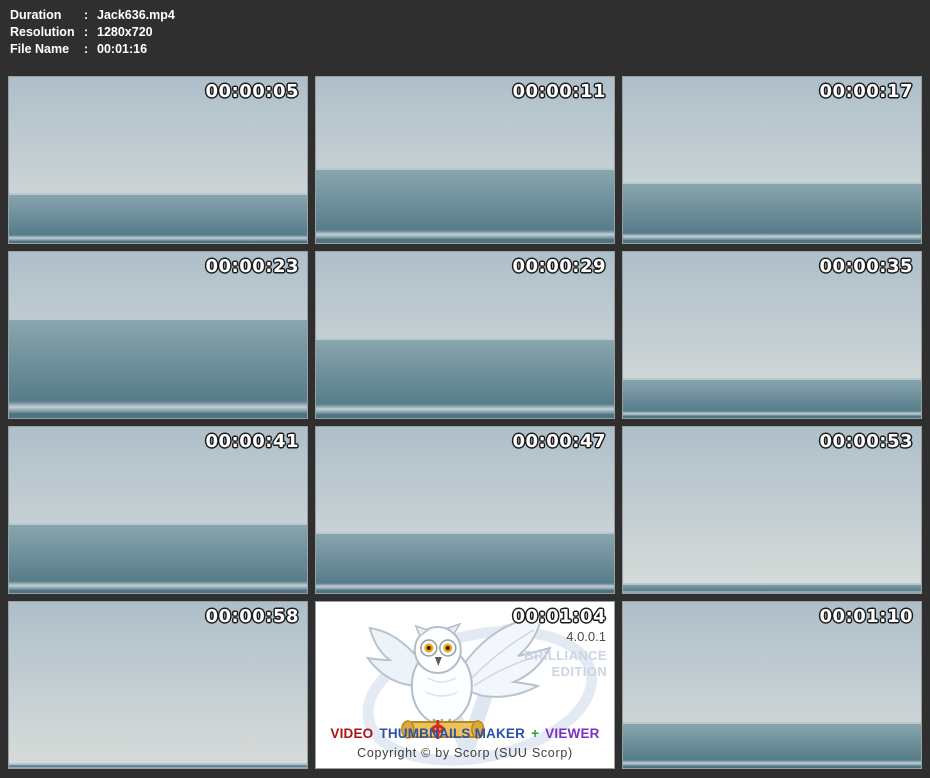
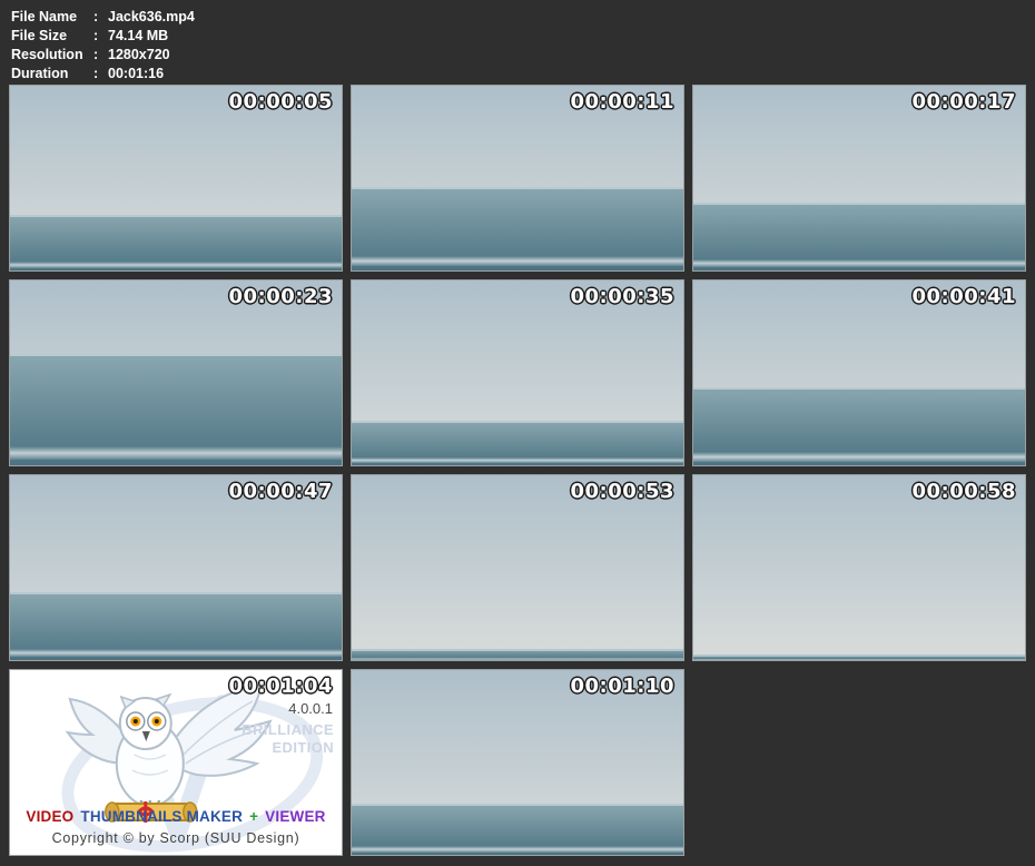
- Duration : Jack636.mp4
+ File Name : Jack636.mp4
+ File Size : 74.14 MB
  Resolution : 1280x720
- File Name : 00:01:16
+ Duration : 00:01:16
  00:00:05
  00:00:11
  00:00:17
  00:00:23
- 00:00:29
  00:00:35
  00:00:41
  00:00:47
  00:00:53
  00:00:58
  00:01:04
  4.0.0.1
  BRILLIANCE
  EDITION
  VIDEO THUMBNAILS MAKER + VIEWER
- Copyright © by Scorp (SUU Scorp)
+ Copyright © by Scorp (SUU Design)
  00:01:10
